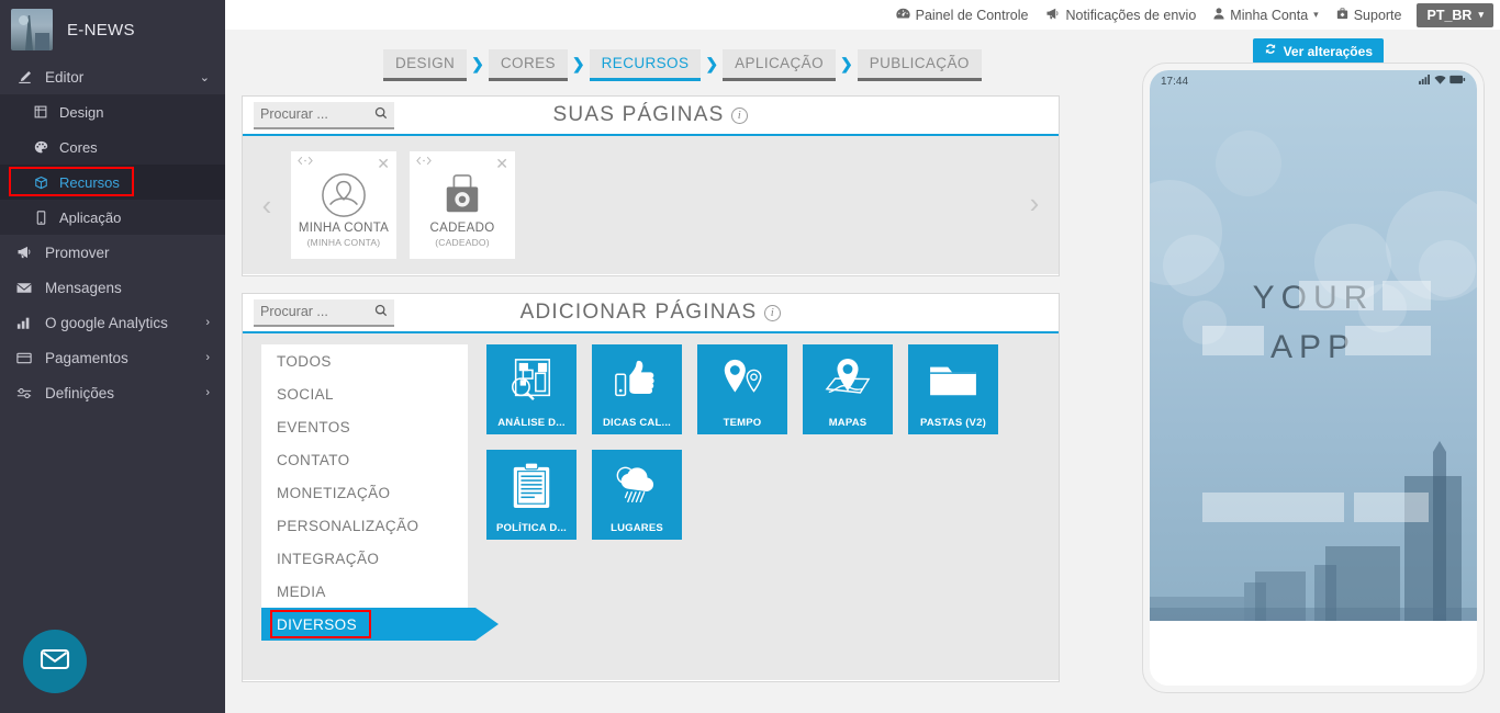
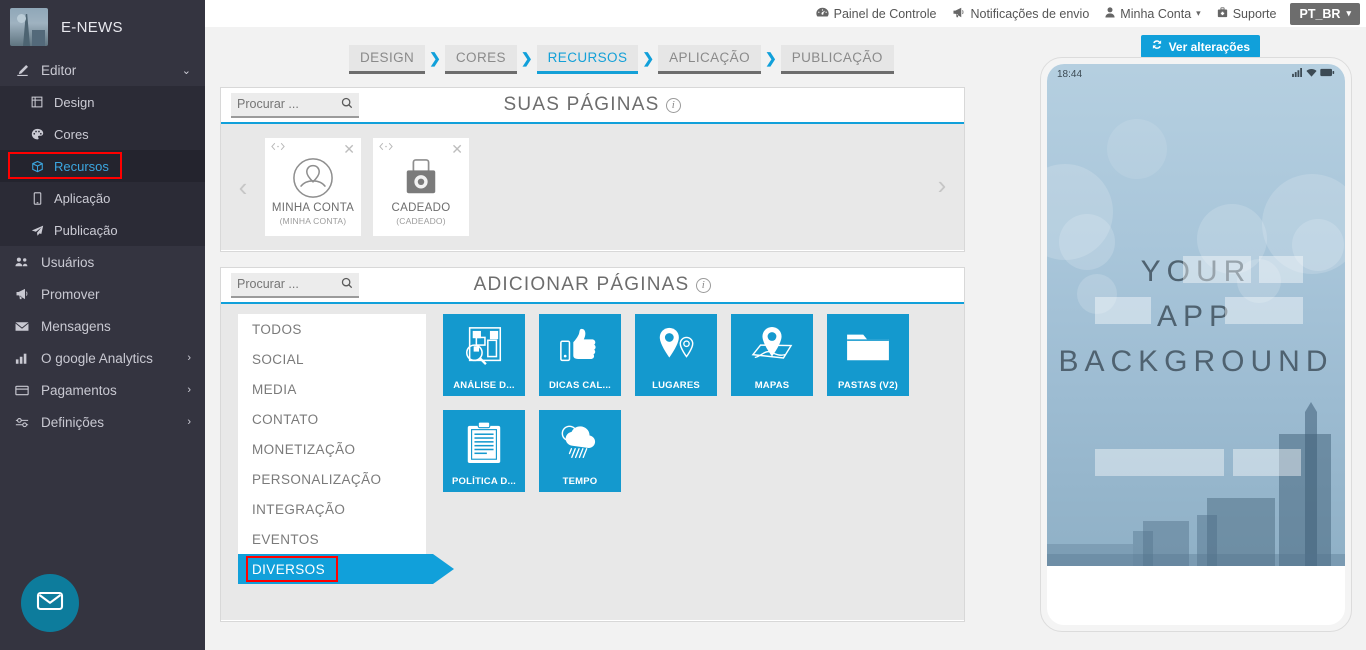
  E-NEWS
  Editor
  ⌄
  Design
  Cores
  Recursos
  Aplicação
+ Publicação
+ Usuários
  Promover
  Mensagens
  O google Analytics
  ›
  Pagamentos
  ›
  Definições
  ›
  Painel de Controle
  Notificações de envio
  Minha Conta
  ▾
  Suporte
  PT_BR
  ▾
  Ver alterações
  DESIGN
  ❯
  CORES
  ❯
  RECURSOS
  ❯
  APLICAÇÃO
  ❯
  PUBLICAÇÃO
  Procurar ...
  SUAS PÁGINAS
  i
  ‹
  ✕
  MINHA CONTA
  (MINHA CONTA)
  ✕
  CADEADO
  (CADEADO)
  ›
  Procurar ...
  ADICIONAR PÁGINAS
  i
  TODOS
  SOCIAL
- EVENTOS
+ MEDIA
  CONTATO
  MONETIZAÇÃO
  PERSONALIZAÇÃO
  INTEGRAÇÃO
- MEDIA
+ EVENTOS
  DIVERSOS
  ANÁLISE D...
  DICAS CAL...
- TEMPO
+ LUGARES
  MAPAS
  PASTAS (V2)
  POLÍTICA D...
- LUGARES
+ TEMPO
  YOUR
  APP
+ BACKGROUND
- 17:44
+ 18:44
